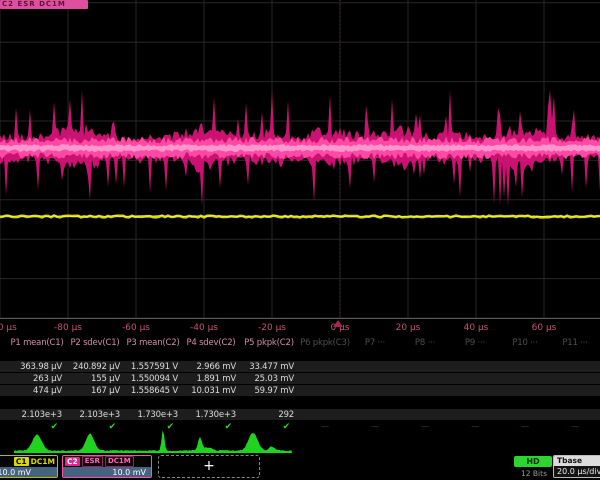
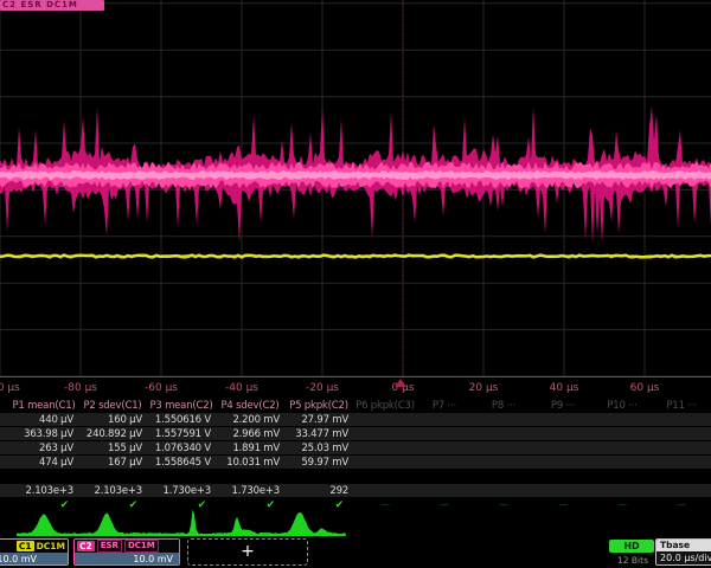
  C2 ESR DC1M
  -80 µs
  -60 µs
  -40 µs
  -20 µs
  0 µs
  20 µs
  40 µs
  60 µs
  P1 mean(C1)
  P2 sdev(C1)
  P3 mean(C2)
  P4 sdev(C2)
  P5 pkpk(C2)
  P6 pkpk(C3)
  P7 ···
  P8 ···
  P9 ···
  P10 ···
  P11 ···
+ 440 µV
+ 160 µV
+ 1.550616 V
+ 2.200 mV
+ 27.97 mV
  363.98 µV
  240.892 µV
  1.557591 V
  2.966 mV
  33.477 mV
  263 µV
  155 µV
- 1.550094 V
+ 1.076340 V
  1.891 mV
  25.03 mV
  474 µV
  167 µV
  1.558645 V
  10.031 mV
  59.97 mV
  2.103e+3
  2.103e+3
  1.730e+3
  1.730e+3
  292
  ✔
  ✔
  ✔
  ✔
  ✔
  —
  —
  —
  —
  —
  —
  C1
  DC1M
  0.0 mV
  C2
  ESR
  DC1M
  10.0 mV
  +
  HD
  12 Bits
  Tbase
  20.0 µs/div
